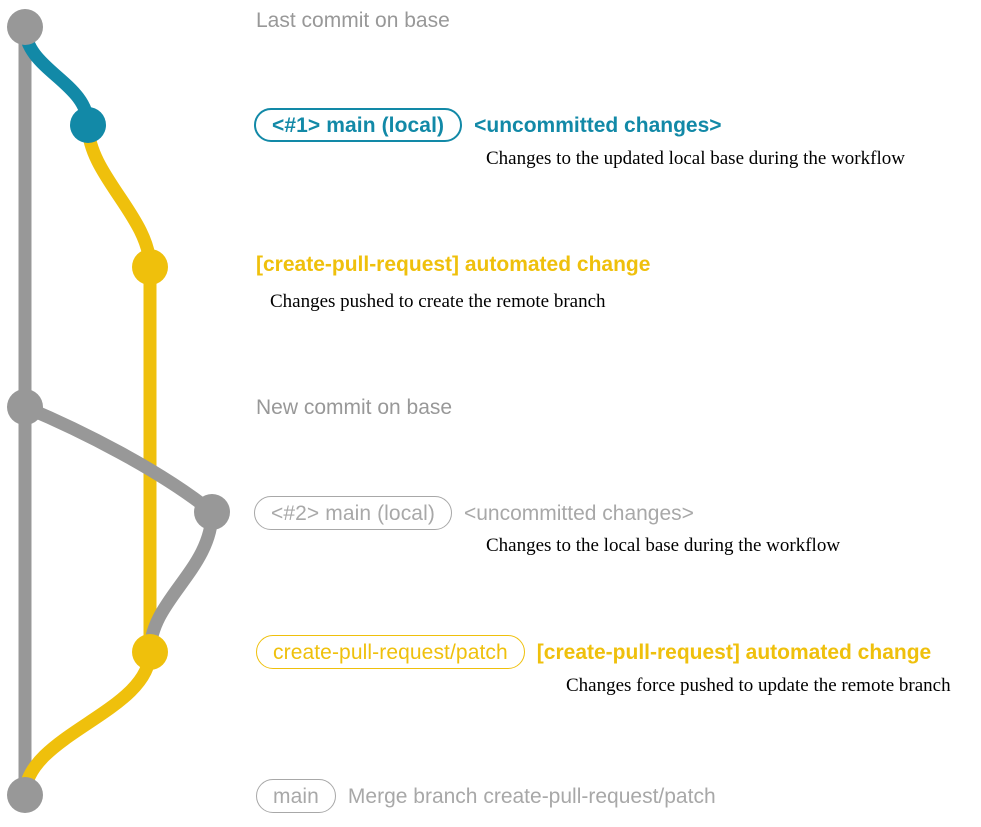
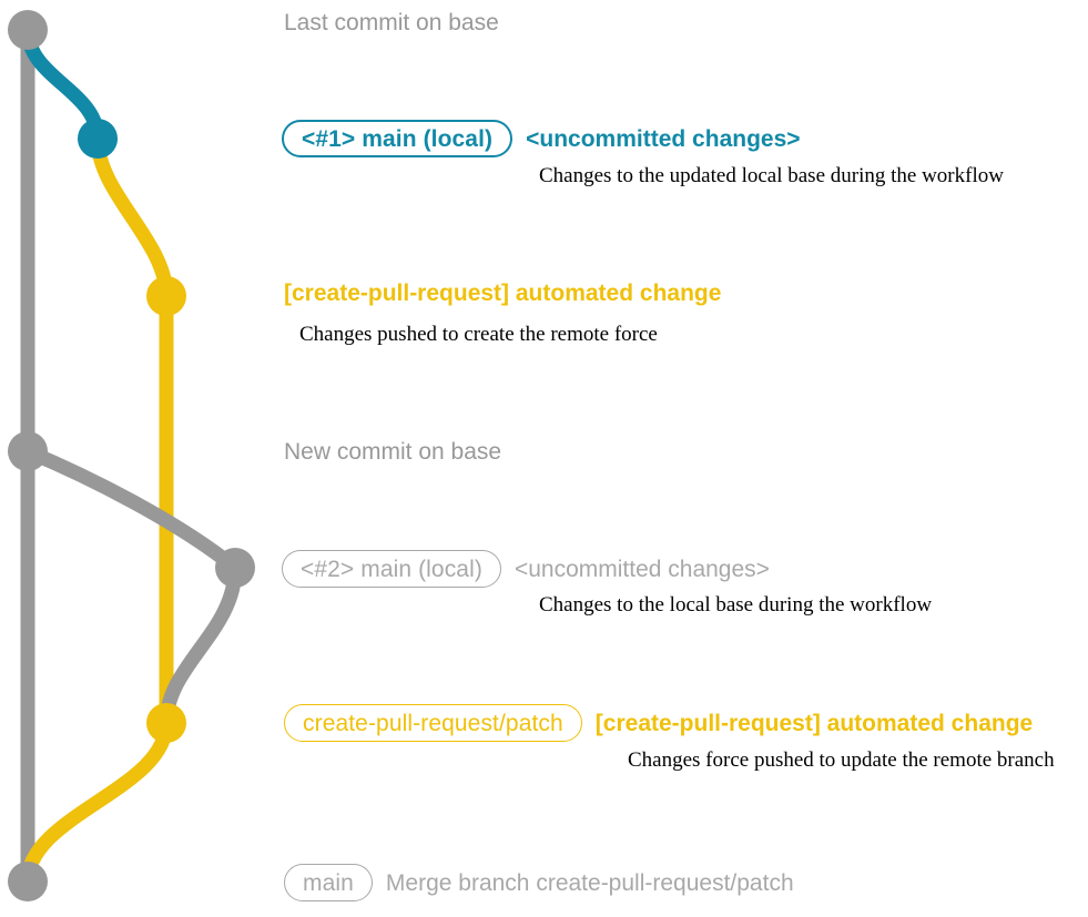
  Last commit on base
  <#1> main (local)
  <uncommitted changes>
  Changes to the updated local base during the workflow
  [create-pull-request] automated change
- Changes pushed to create the remote branch
+ Changes pushed to create the remote force
  New commit on base
  <#2> main (local)
  <uncommitted changes>
  Changes to the local base during the workflow
  create-pull-request/patch
  [create-pull-request] automated change
  Changes force pushed to update the remote branch
  main
  Merge branch create-pull-request/patch
